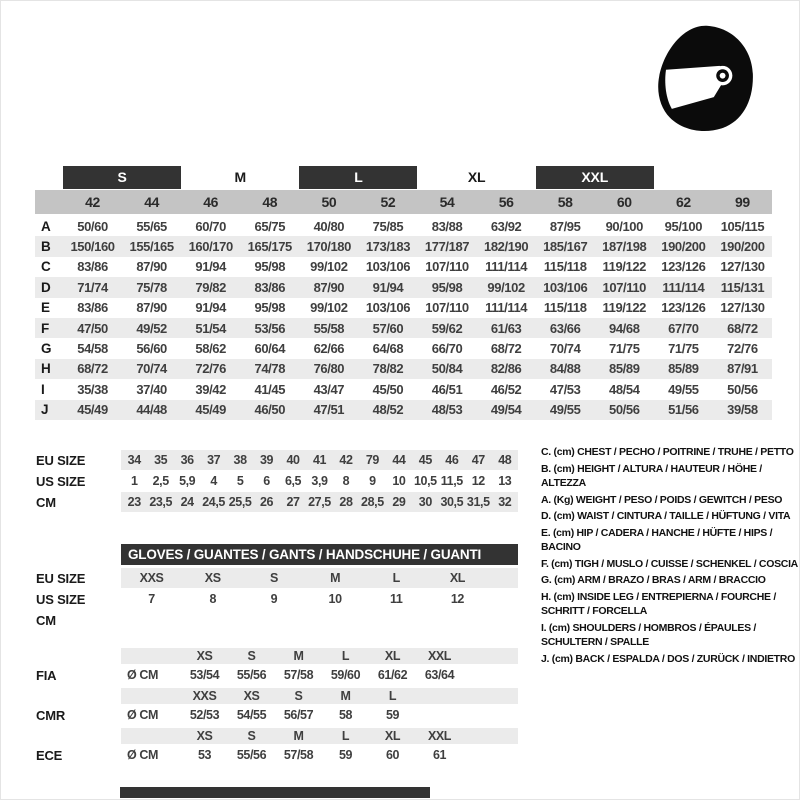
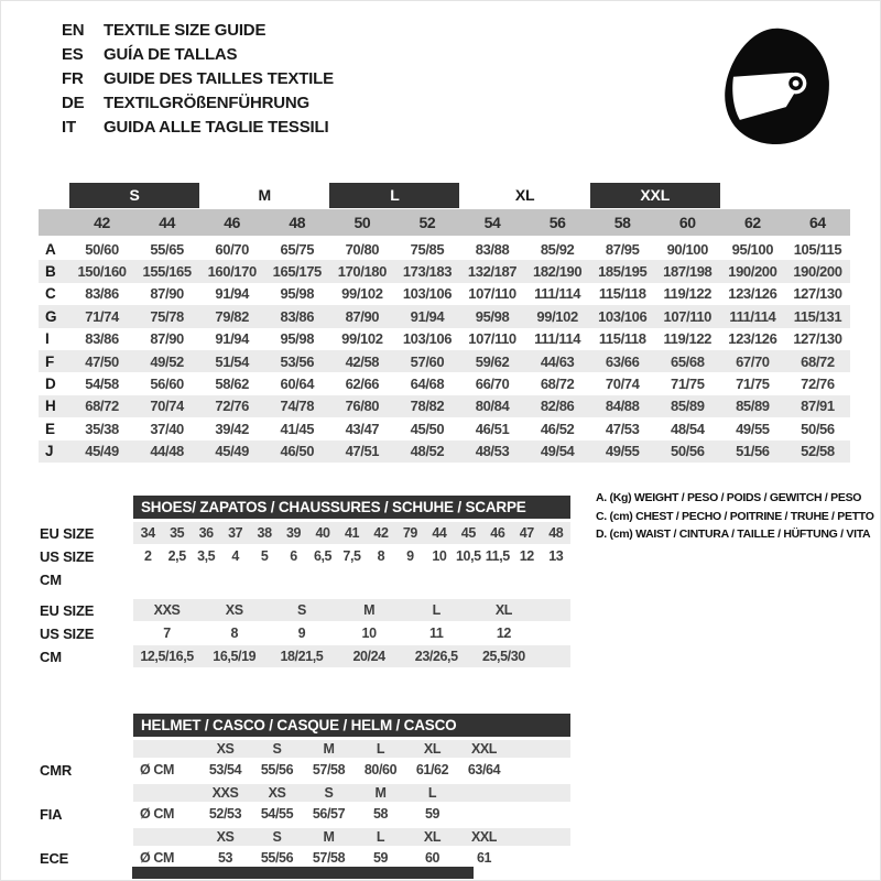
+ EN
+ TEXTILE SIZE GUIDE
+ ES
+ GUÍA DE TALLAS
+ FR
+ GUIDE DES TAILLES TEXTILE
+ DE
+ TEXTILGRÖßENFÜHRUNG
+ IT
+ GUIDA ALLE TAGLIE TESSILI
  S
  M
  L
  XL
  XXL
  42
  44
  46
  48
  50
  52
  54
  56
  58
  60
  62
- 99
+ 64
  A
  50/60
  55/65
  60/70
  65/75
- 40/80
+ 70/80
  75/85
  83/88
- 63/92
+ 85/92
  87/95
  90/100
  95/100
  105/115
  B
  150/160
  155/165
  160/170
  165/175
  170/180
  173/183
- 177/187
+ 132/187
  182/190
- 185/167
+ 185/195
  187/198
  190/200
  190/200
  C
  83/86
  87/90
  91/94
  95/98
  99/102
  103/106
  107/110
  111/114
  115/118
  119/122
  123/126
  127/130
- D
+ G
  71/74
  75/78
  79/82
  83/86
  87/90
  91/94
  95/98
  99/102
  103/106
  107/110
  111/114
  115/131
- E
+ I
  83/86
  87/90
  91/94
  95/98
  99/102
  103/106
  107/110
  111/114
  115/118
  119/122
  123/126
  127/130
  F
  47/50
  49/52
  51/54
  53/56
- 55/58
+ 42/58
  57/60
  59/62
- 61/63
+ 44/63
  63/66
- 94/68
+ 65/68
  67/70
  68/72
- G
+ D
  54/58
  56/60
  58/62
  60/64
  62/66
  64/68
  66/70
  68/72
  70/74
  71/75
  71/75
  72/76
  H
  68/72
  70/74
  72/76
  74/78
  76/80
  78/82
- 50/84
+ 80/84
  82/86
  84/88
  85/89
  85/89
  87/91
- I
+ E
  35/38
  37/40
  39/42
  41/45
  43/47
  45/50
  46/51
  46/52
  47/53
  48/54
  49/55
  50/56
  J
  45/49
  44/48
  45/49
  46/50
  47/51
  48/52
  48/53
  49/54
  49/55
  50/56
  51/56
- 39/58
+ 52/58
+ SHOES/ ZAPATOS / CHAUSSURES / SCHUHE / SCARPE
  EU SIZE
  34
  35
  36
  37
  38
  39
  40
  41
  42
  79
  44
  45
  46
  47
  48
  US SIZE
- 1
+ 2
  2,5
- 5,9
+ 3,5
  4
  5
  6
  6,5
- 3,9
+ 7,5
  8
  9
  10
  10,5
  11,5
  12
  13
  CM
- 23
- 23,5
- 24
- 24,5
- 25,5
- 26
- 27
- 27,5
- 28
- 28,5
- 29
- 30
- 30,5
- 31,5
- 32
- GLOVES / GUANTES / GANTS / HANDSCHUHE / GUANTI
  EU SIZE
  XXS
  XS
  S
  M
  L
  XL
  US SIZE
  7
  8
  9
  10
  11
  12
  CM
+ 12,5/16,5
+ 16,5/19
+ 18/21,5
+ 20/24
+ 23/26,5
+ 25,5/30
+ HELMET / CASCO / CASQUE / HELM / CASCO
  XS
  S
  M
  L
  XL
  XXL
- FIA
+ CMR
  Ø CM
  53/54
  55/56
  57/58
- 59/60
+ 80/60
  61/62
  63/64
  XXS
  XS
  S
  M
  L
- CMR
+ FIA
  Ø CM
  52/53
  54/55
  56/57
  58
  59
  XS
  S
  M
  L
  XL
  XXL
  ECE
  Ø CM
  53
  55/56
  57/58
  59
  60
  61
- C. (cm) CHEST / PECHO / POITRINE / TRUHE / PETTO
+ A. (Kg) WEIGHT / PESO / POIDS / GEWITCH / PESO
- B. (cm) HEIGHT / ALTURA / HAUTEUR / HÖHE / ALTEZZA
- A. (Kg) WEIGHT / PESO / POIDS / GEWITCH / PESO
+ C. (cm) CHEST / PECHO / POITRINE / TRUHE / PETTO
  D. (cm) WAIST / CINTURA / TAILLE / HÜFTUNG / VITA
- E. (cm) HIP / CADERA / HANCHE / HÜFTE / HIPS / BACINO
- F. (cm) TIGH / MUSLO / CUISSE / SCHENKEL / COSCIA
- G. (cm) ARM / BRAZO / BRAS / ARM / BRACCIO
- H. (cm) INSIDE LEG / ENTREPIERNA / FOURCHE / SCHRITT / FORCELLA
- I. (cm) SHOULDERS / HOMBROS / ÉPAULES / SCHULTERN / SPALLE
- J. (cm) BACK / ESPALDA / DOS / ZURÜCK / INDIETRO
